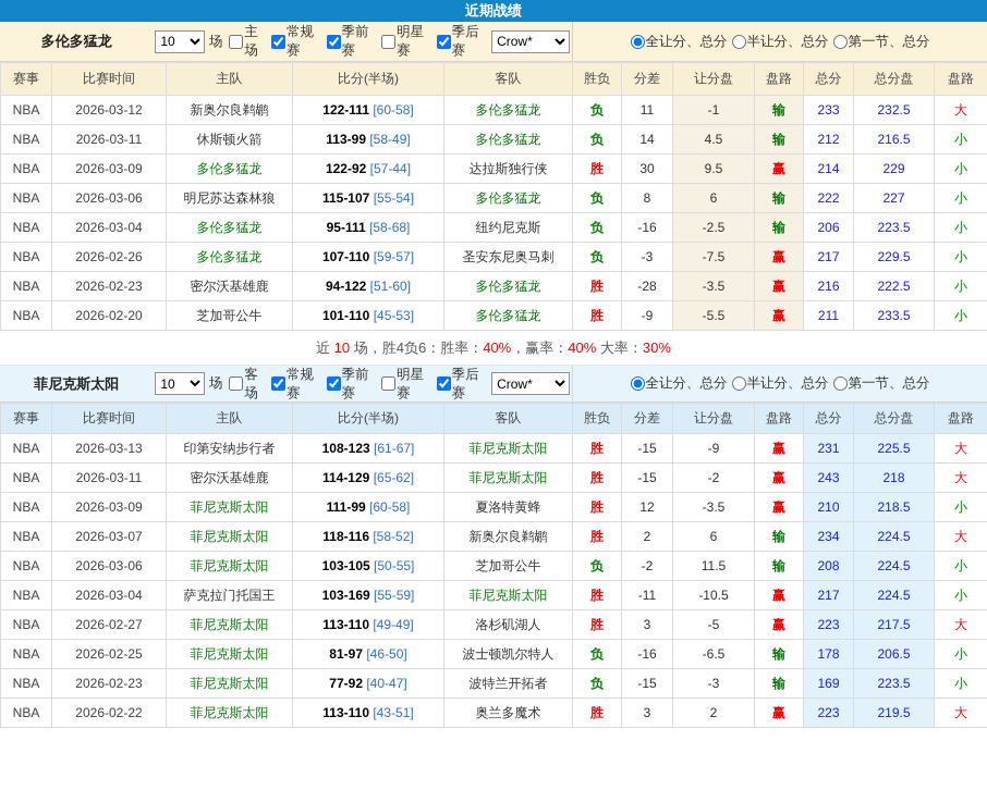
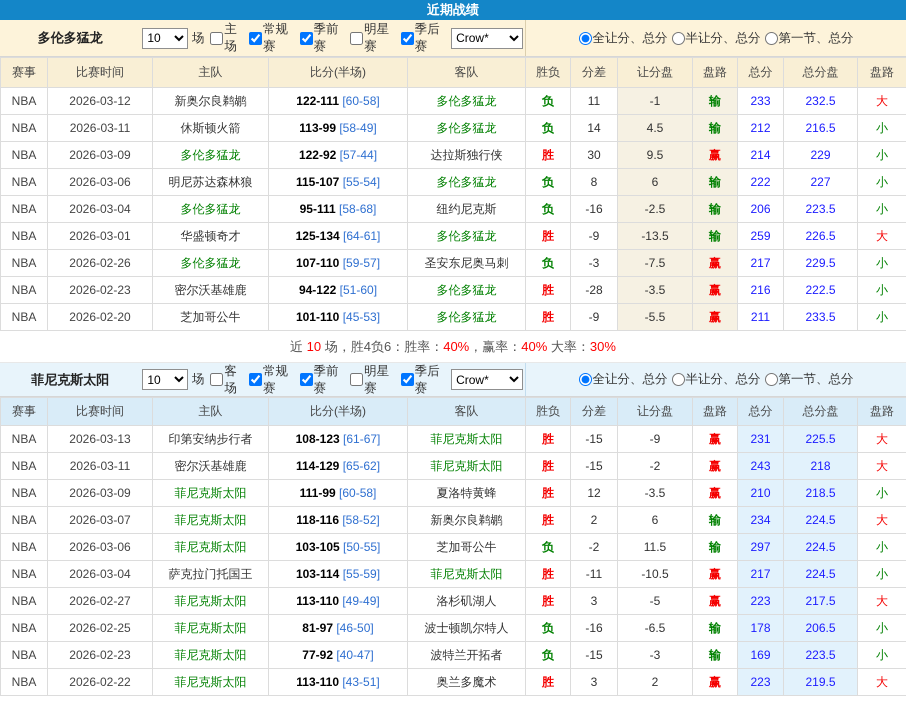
  近期战绩
  多伦多猛龙
  10
  场
  主场
  常规赛
  季前赛
  明星赛
  季后赛
  Crow*
  全让分、总分
  半让分、总分
  第一节、总分
  赛事	比赛时间	主队	比分(半场)	客队	胜负	分差	让分盘	盘路	总分	总分盘	盘路
  NBA	2026-03-12	新奥尔良鹈鹕	122-111 [60-58]	多伦多猛龙	负	11	-1	输	233	232.5	大
  NBA	2026-03-11	休斯顿火箭	113-99 [58-49]	多伦多猛龙	负	14	4.5	输	212	216.5	小
  NBA	2026-03-09	多伦多猛龙	122-92 [57-44]	达拉斯独行侠	胜	30	9.5	赢	214	229	小
  NBA	2026-03-06	明尼苏达森林狼	115-107 [55-54]	多伦多猛龙	负	8	6	输	222	227	小
  NBA	2026-03-04	多伦多猛龙	95-111 [58-68]	纽约尼克斯	负	-16	-2.5	输	206	223.5	小
+ NBA	2026-03-01	华盛顿奇才	125-134 [64-61]	多伦多猛龙	胜	-9	-13.5	输	259	226.5	大
  NBA	2026-02-26	多伦多猛龙	107-110 [59-57]	圣安东尼奥马刺	负	-3	-7.5	赢	217	229.5	小
  NBA	2026-02-23	密尔沃基雄鹿	94-122 [51-60]	多伦多猛龙	胜	-28	-3.5	赢	216	222.5	小
  NBA	2026-02-20	芝加哥公牛	101-110 [45-53]	多伦多猛龙	胜	-9	-5.5	赢	211	233.5	小
  近 10 场，胜4负6：胜率：40%，赢率：40% 大率：30%
  菲尼克斯太阳
  10
  场
  客场
  常规赛
  季前赛
  明星赛
  季后赛
  Crow*
  全让分、总分
  半让分、总分
  第一节、总分
  赛事	比赛时间	主队	比分(半场)	客队	胜负	分差	让分盘	盘路	总分	总分盘	盘路
  NBA	2026-03-13	印第安纳步行者	108-123 [61-67]	菲尼克斯太阳	胜	-15	-9	赢	231	225.5	大
  NBA	2026-03-11	密尔沃基雄鹿	114-129 [65-62]	菲尼克斯太阳	胜	-15	-2	赢	243	218	大
  NBA	2026-03-09	菲尼克斯太阳	111-99 [60-58]	夏洛特黄蜂	胜	12	-3.5	赢	210	218.5	小
  NBA	2026-03-07	菲尼克斯太阳	118-116 [58-52]	新奥尔良鹈鹕	胜	2	6	输	234	224.5	大
- NBA	2026-03-06	菲尼克斯太阳	103-105 [50-55]	芝加哥公牛	负	-2	11.5	输	208	224.5	小
+ NBA	2026-03-06	菲尼克斯太阳	103-105 [50-55]	芝加哥公牛	负	-2	11.5	输	297	224.5	小
- NBA	2026-03-04	萨克拉门托国王	103-169 [55-59]	菲尼克斯太阳	胜	-11	-10.5	赢	217	224.5	小
+ NBA	2026-03-04	萨克拉门托国王	103-114 [55-59]	菲尼克斯太阳	胜	-11	-10.5	赢	217	224.5	小
  NBA	2026-02-27	菲尼克斯太阳	113-110 [49-49]	洛杉矶湖人	胜	3	-5	赢	223	217.5	大
  NBA	2026-02-25	菲尼克斯太阳	81-97 [46-50]	波士顿凯尔特人	负	-16	-6.5	输	178	206.5	小
  NBA	2026-02-23	菲尼克斯太阳	77-92 [40-47]	波特兰开拓者	负	-15	-3	输	169	223.5	小
  NBA	2026-02-22	菲尼克斯太阳	113-110 [43-51]	奥兰多魔术	胜	3	2	赢	223	219.5	大
